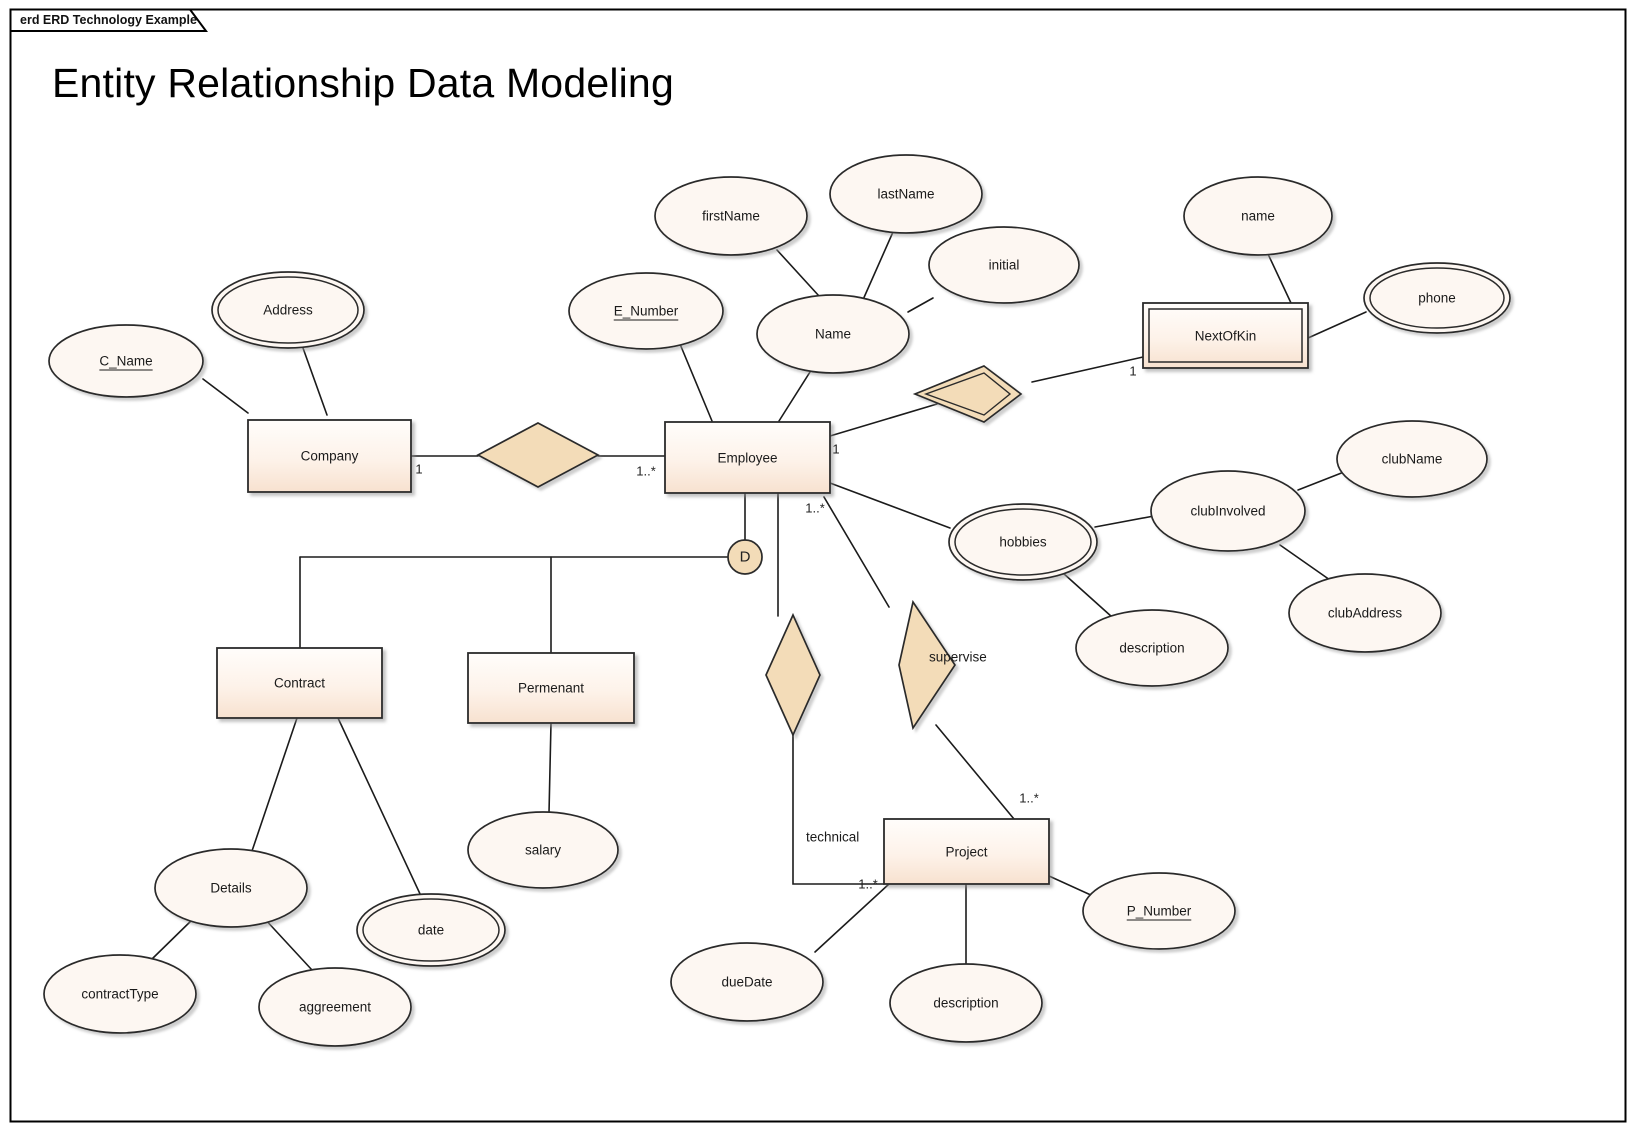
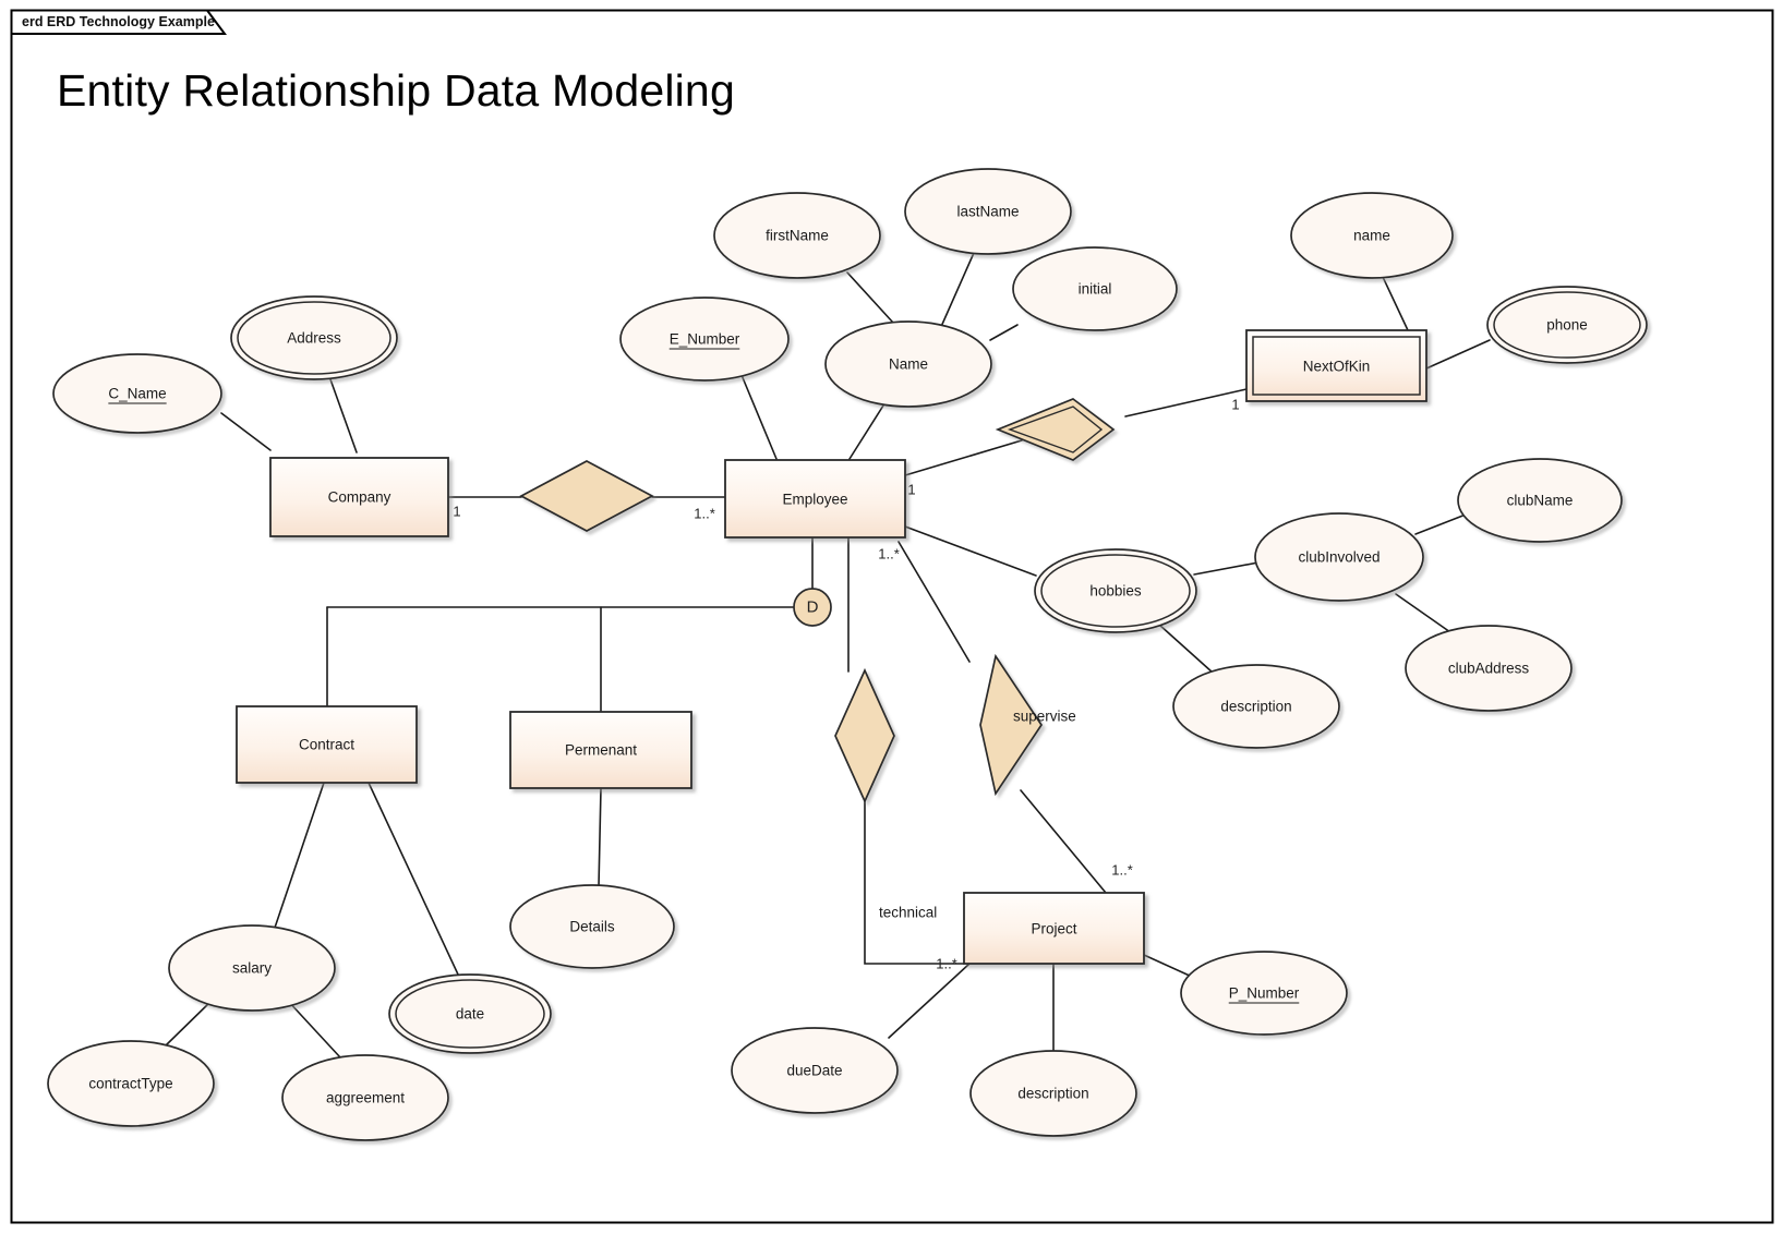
  erd ERD Technology Example
  Entity Relationship Data Modeling
  Company
  Employee
  NextOfKin
  Contract
  Permenant
  Project
  C_Name
  Address
  E_Number
  firstName
  lastName
  initial
  Name
  name
  phone
  hobbies
  clubInvolved
  clubName
  clubAddress
  description
- Details
+ salary
  date
  contractType
  aggreement
- salary
+ Details
  dueDate
  description
  P_Number
  D
  1
  1..*
  1
  1
  1..*
  1..*
  1..*
  technical
  supervise
